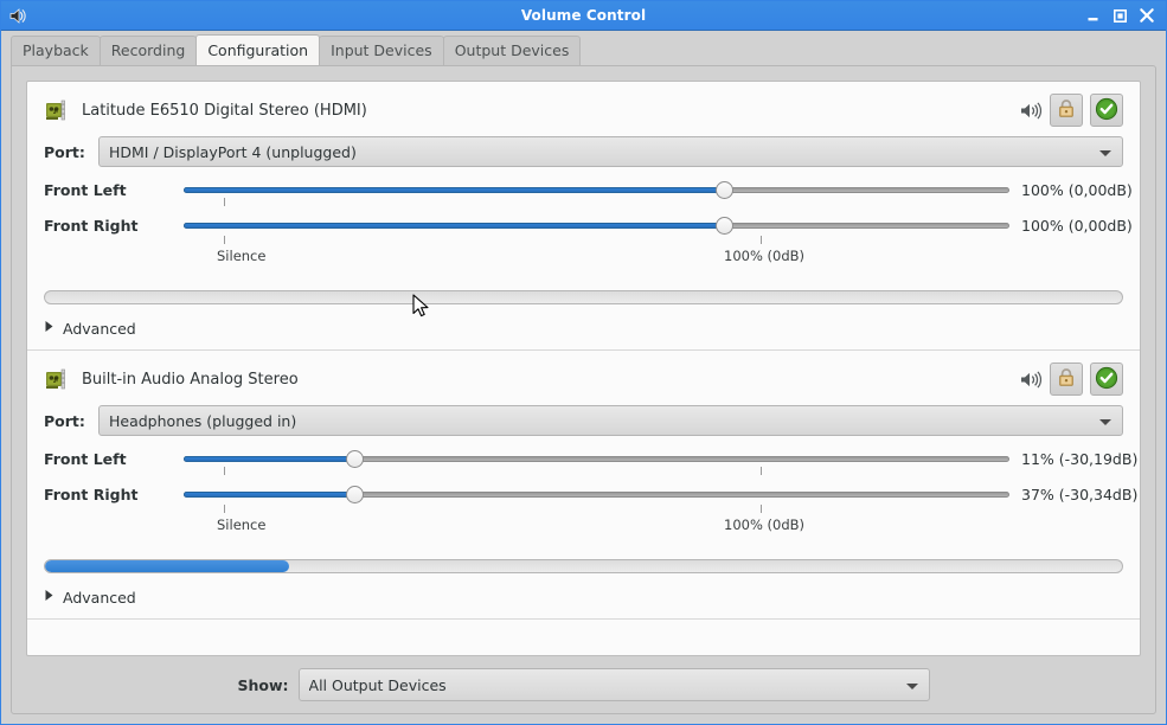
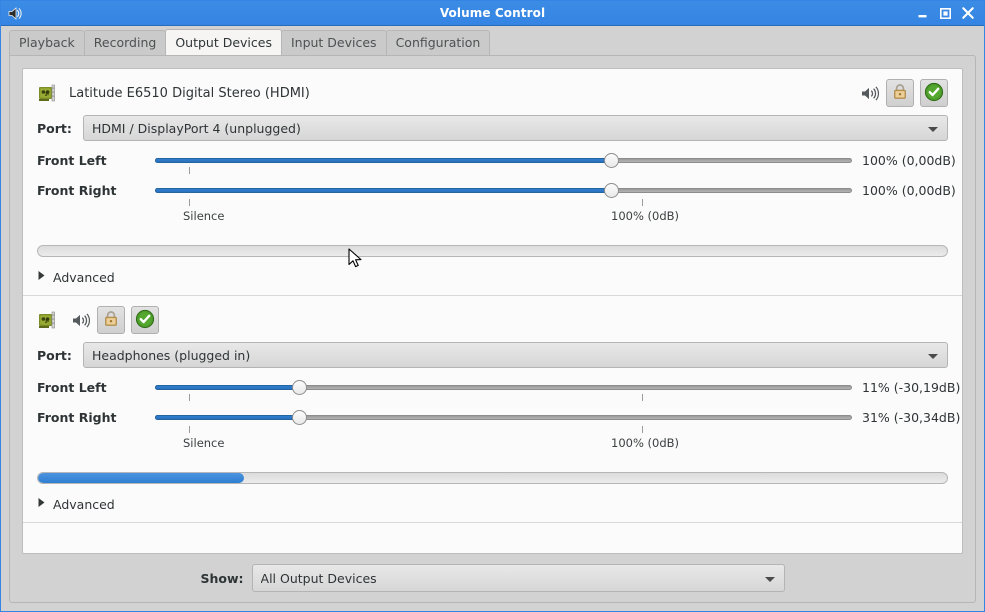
  Volume Control
  Playback
  Recording
- Configuration
+ Output Devices
  Input Devices
- Output Devices
+ Configuration
  Latitude E6510 Digital Stereo (HDMI)
  Port:
  HDMI / DisplayPort 4 (unplugged)
  Front Left
  100% (0,00dB)
  Front Right
  100% (0,00dB)
  Silence
  100% (0dB)
  Advanced
- Built-in Audio Analog Stereo
  Port:
  Headphones (plugged in)
  Front Left
  11% (-30,19dB)
  Front Right
- 37% (-30,34dB)
+ 31% (-30,34dB)
  Silence
  100% (0dB)
  Advanced
  Show:
  All Output Devices
